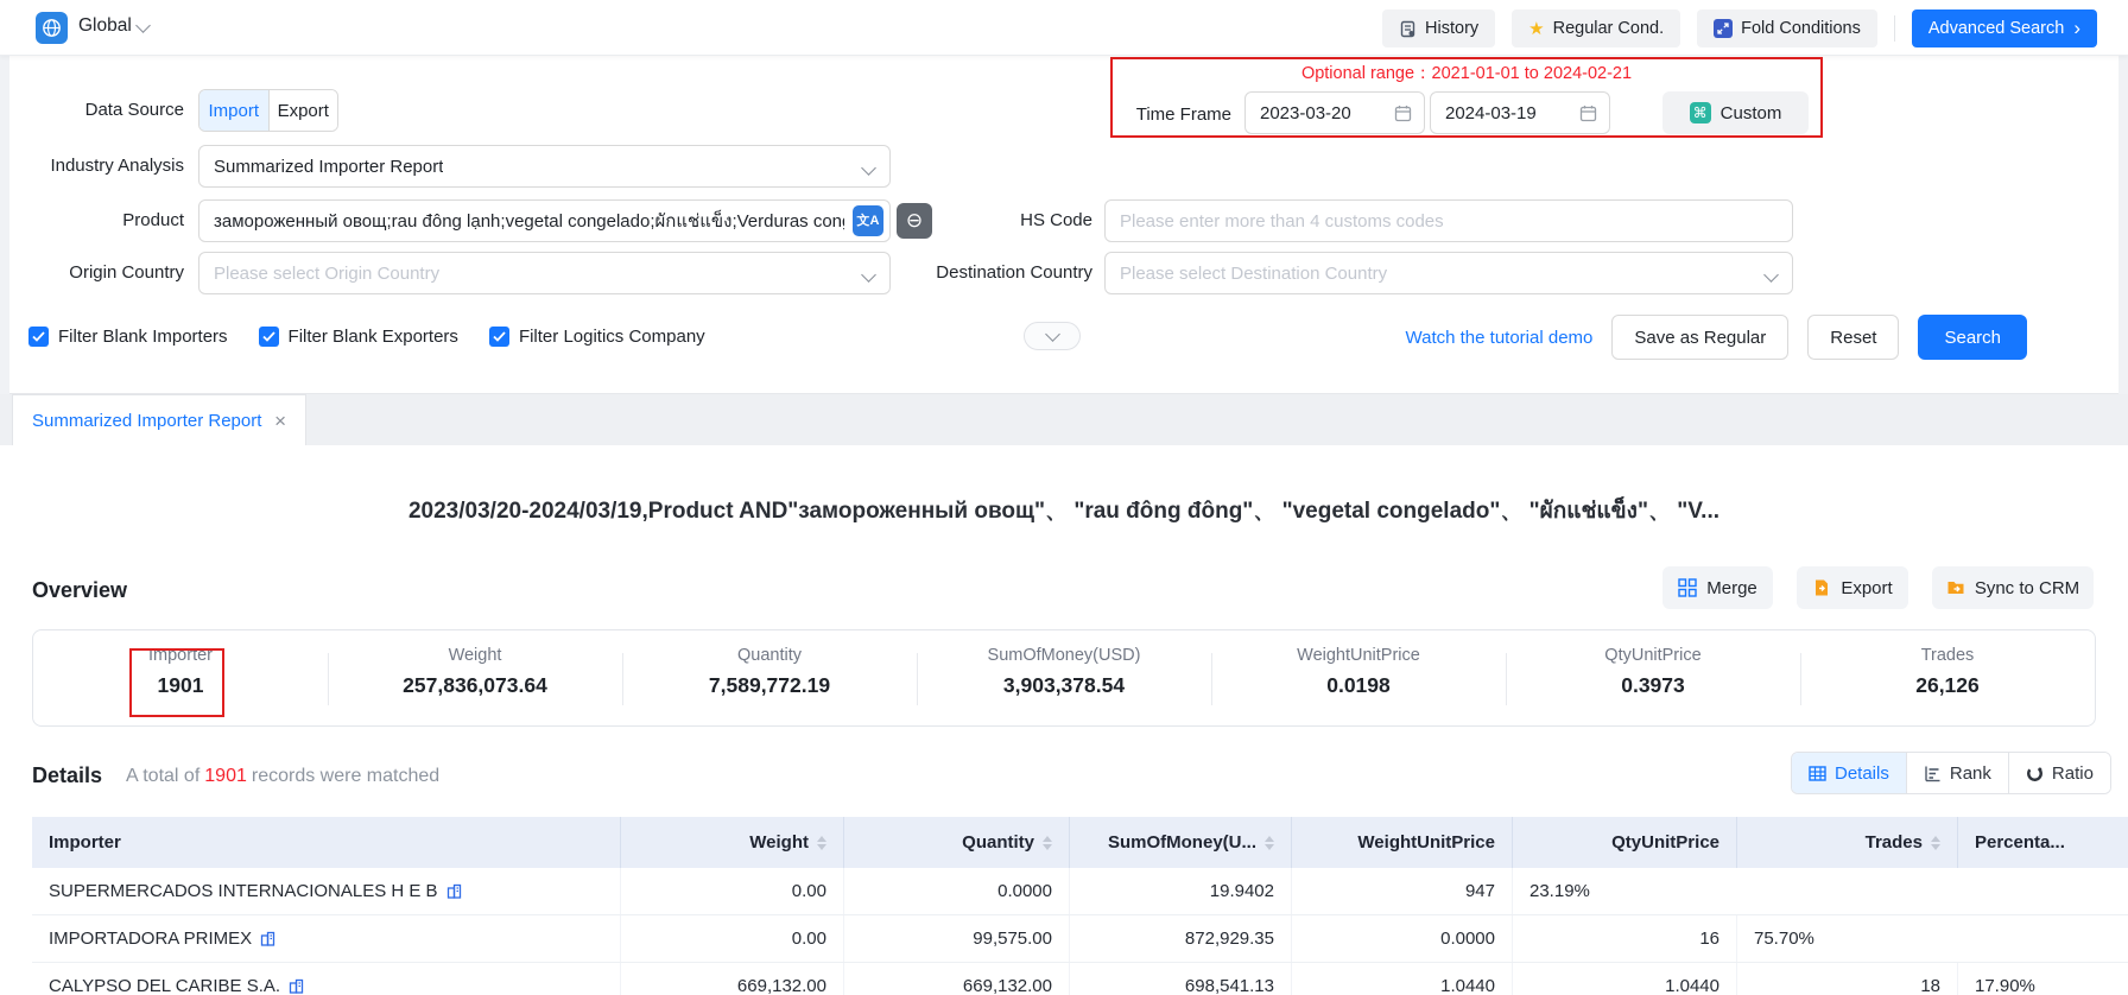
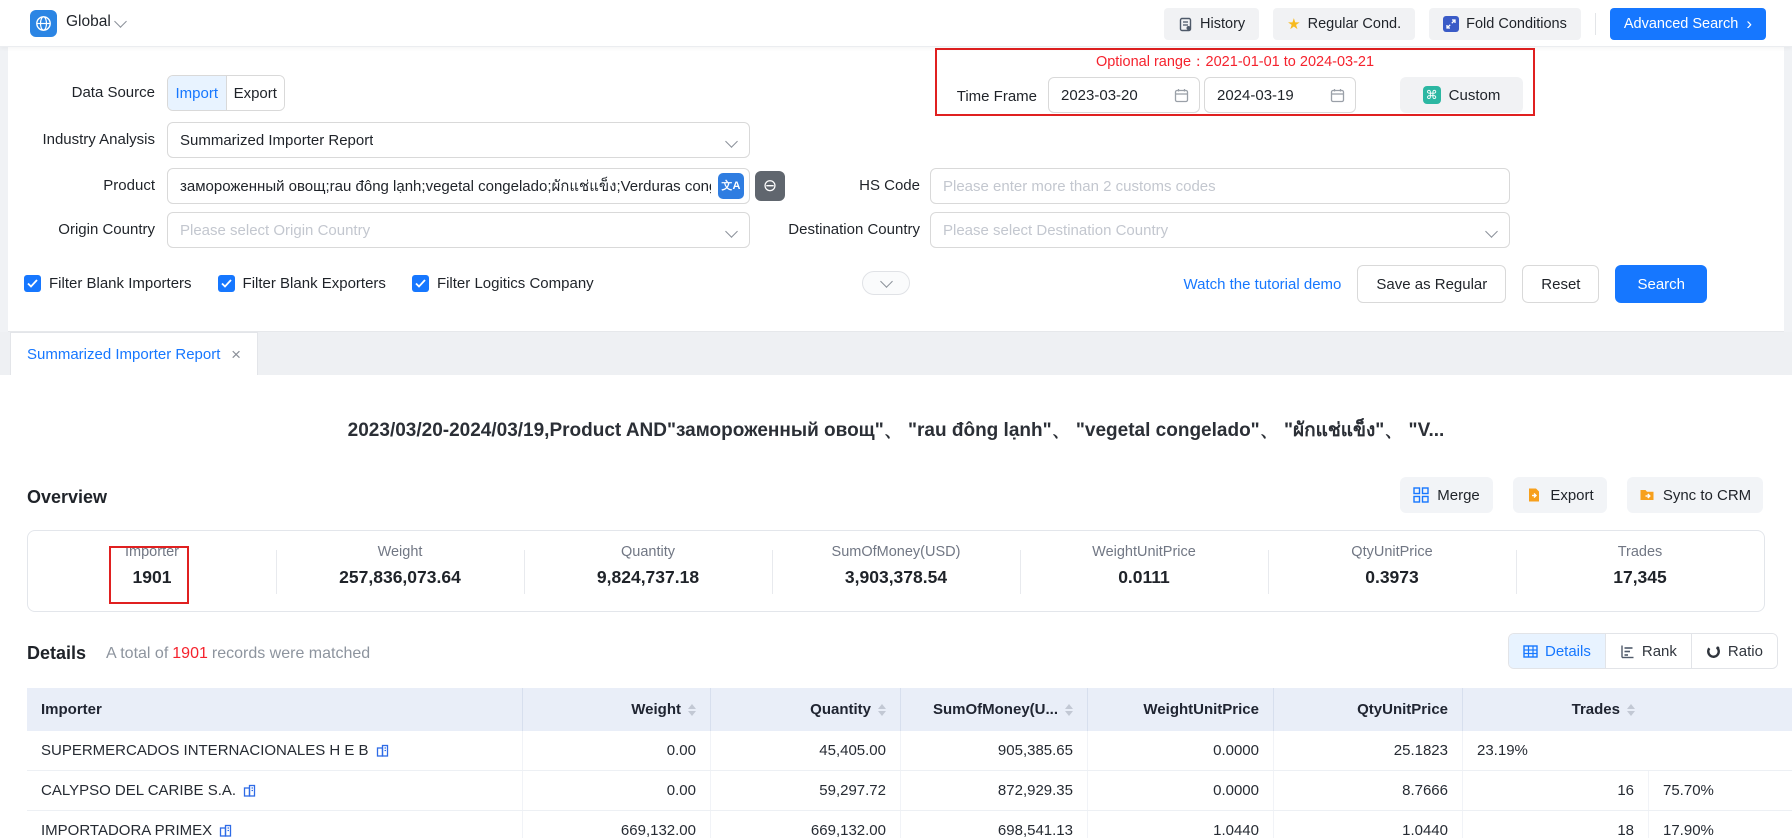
  Global
  History
  ★
  Regular Cond.
  Fold Conditions
  Advanced Search
  ›
  Data Source
  Import
  Export
- Optional range：2021-01-01 to 2024-02-21
+ Optional range：2021-01-01 to 2024-03-21
  Time Frame
  2023-03-20
  2024-03-19
  ⌘
  Custom
  Industry Analysis
  Summarized Importer Report
  Product
  замороженный овощ;rau đông lạnh;vegetal congelado;ผักแช่แข็ง;Verduras con
  文A
  ⊖
  HS Code
- Please enter more than 4 customs codes
+ Please enter more than 2 customs codes
  Origin Country
  Please select Origin Country
  Destination Country
  Please select Destination Country
  Filter Blank Importers
  Filter Blank Exporters
  Filter Logitics Company
  Watch the tutorial demo
  Save as Regular
  Reset
  Search
  Summarized Importer Report
  ×
- 2023/03/20-2024/03/19,Product AND"замороженный овощ"、 "rau đông đông"、 "vegetal congelado"、 "ผักแช่แข็ง"、 "V...
+ 2023/03/20-2024/03/19,Product AND"замороженный овощ"、 "rau đông lạnh"、 "vegetal congelado"、 "ผักแช่แข็ง"、 "V...
  Overview
  Merge
  Export
  Sync to CRM
  Importer
  1901
  Weight
  257,836,073.64
  Quantity
- 7,589,772.19
+ 9,824,737.18
  SumOfMoney(USD)
  3,903,378.54
  WeightUnitPrice
- 0.0198
+ 0.0111
  QtyUnitPrice
  0.3973
  Trades
- 26,126
+ 17,345
  Details
  A total of 1901 records were matched
  Details
  Rank
  Ratio
  Importer
  Weight
  Quantity
  SumOfMoney(U...
  WeightUnitPrice
  QtyUnitPrice
  Trades
- Percenta...
  SUPERMERCADOS INTERNACIONALES H E B
  0.00
+ 45,405.00
+ 905,385.65
  0.0000
- 19.9402
+ 25.1823
- 947
  23.19%
- IMPORTADORA PRIMEX
+ CALYPSO DEL CARIBE S.A.
  0.00
- 99,575.00
+ 59,297.72
  872,929.35
  0.0000
+ 8.7666
  16
  75.70%
- CALYPSO DEL CARIBE S.A.
+ IMPORTADORA PRIMEX
  669,132.00
  669,132.00
  698,541.13
  1.0440
  1.0440
  18
  17.90%
